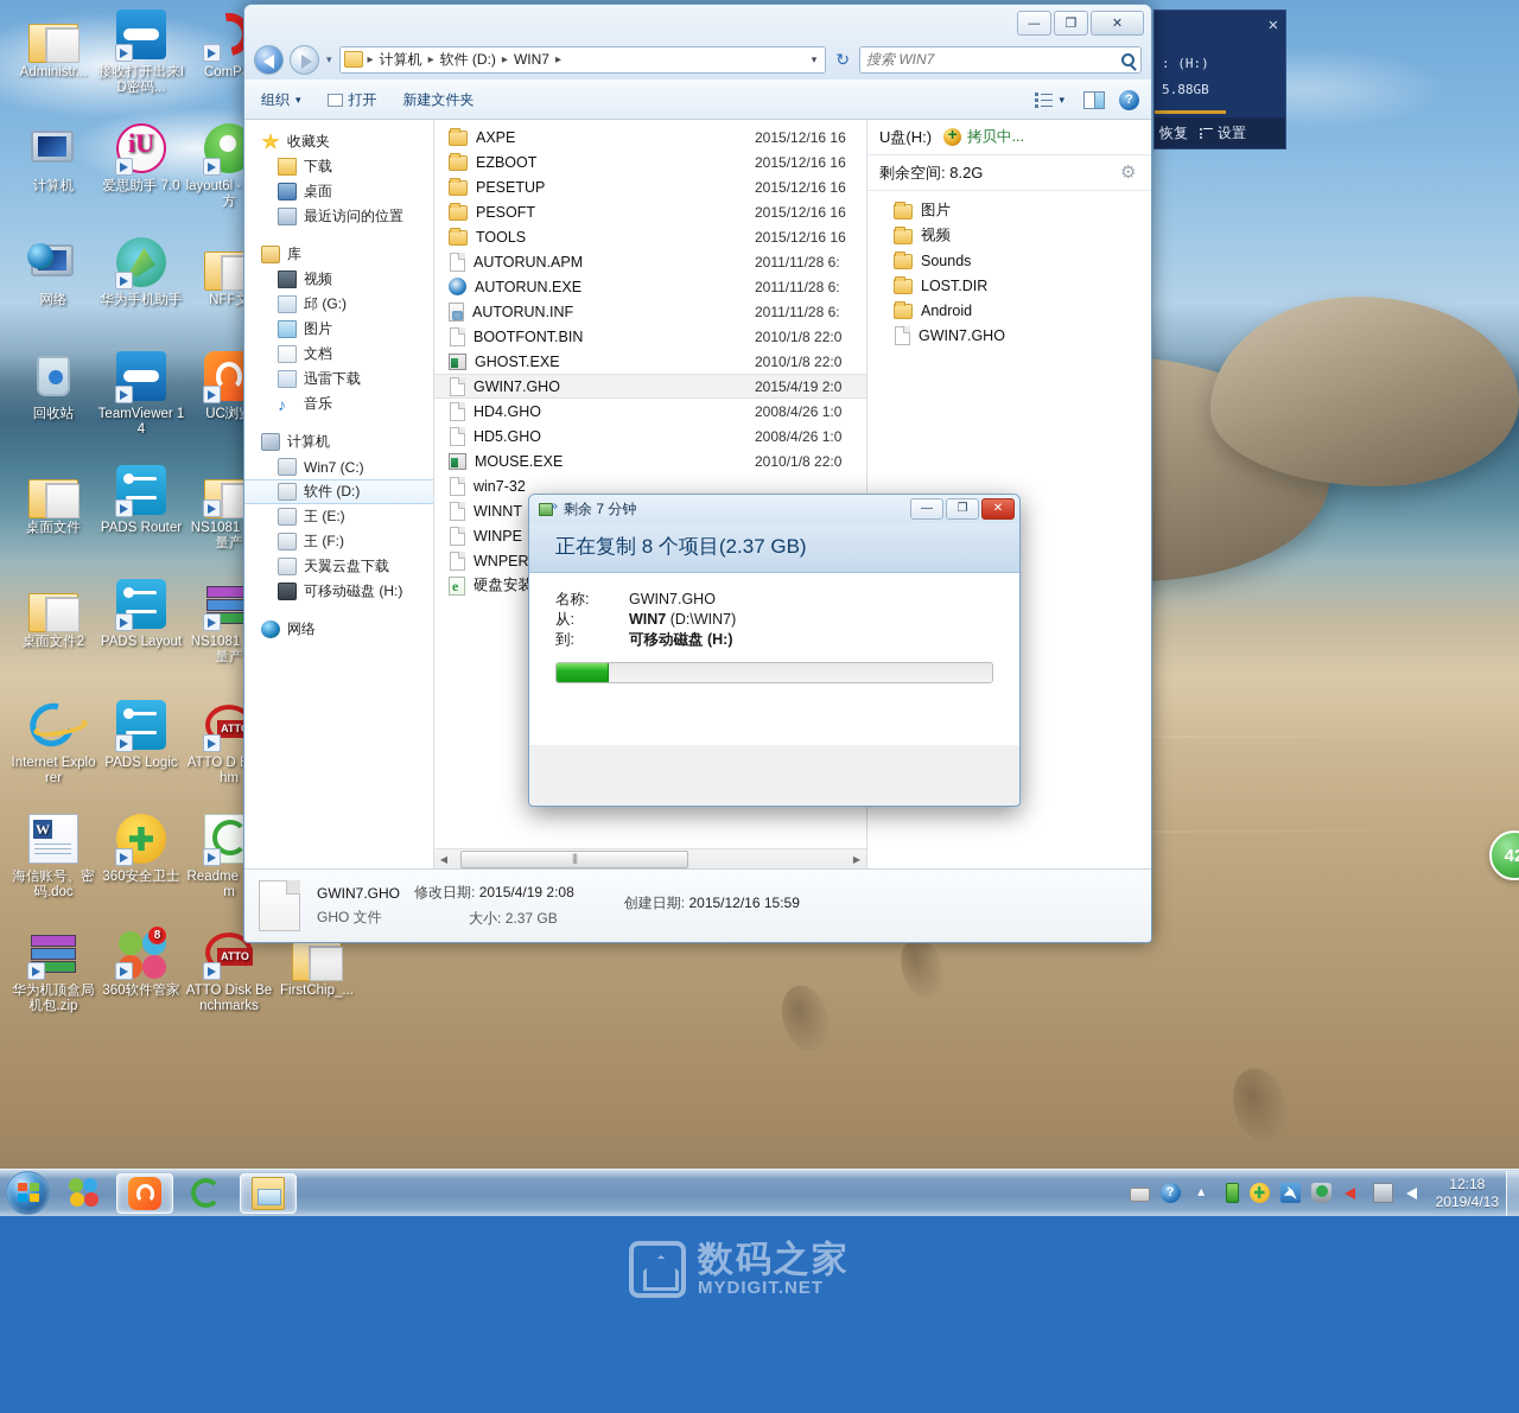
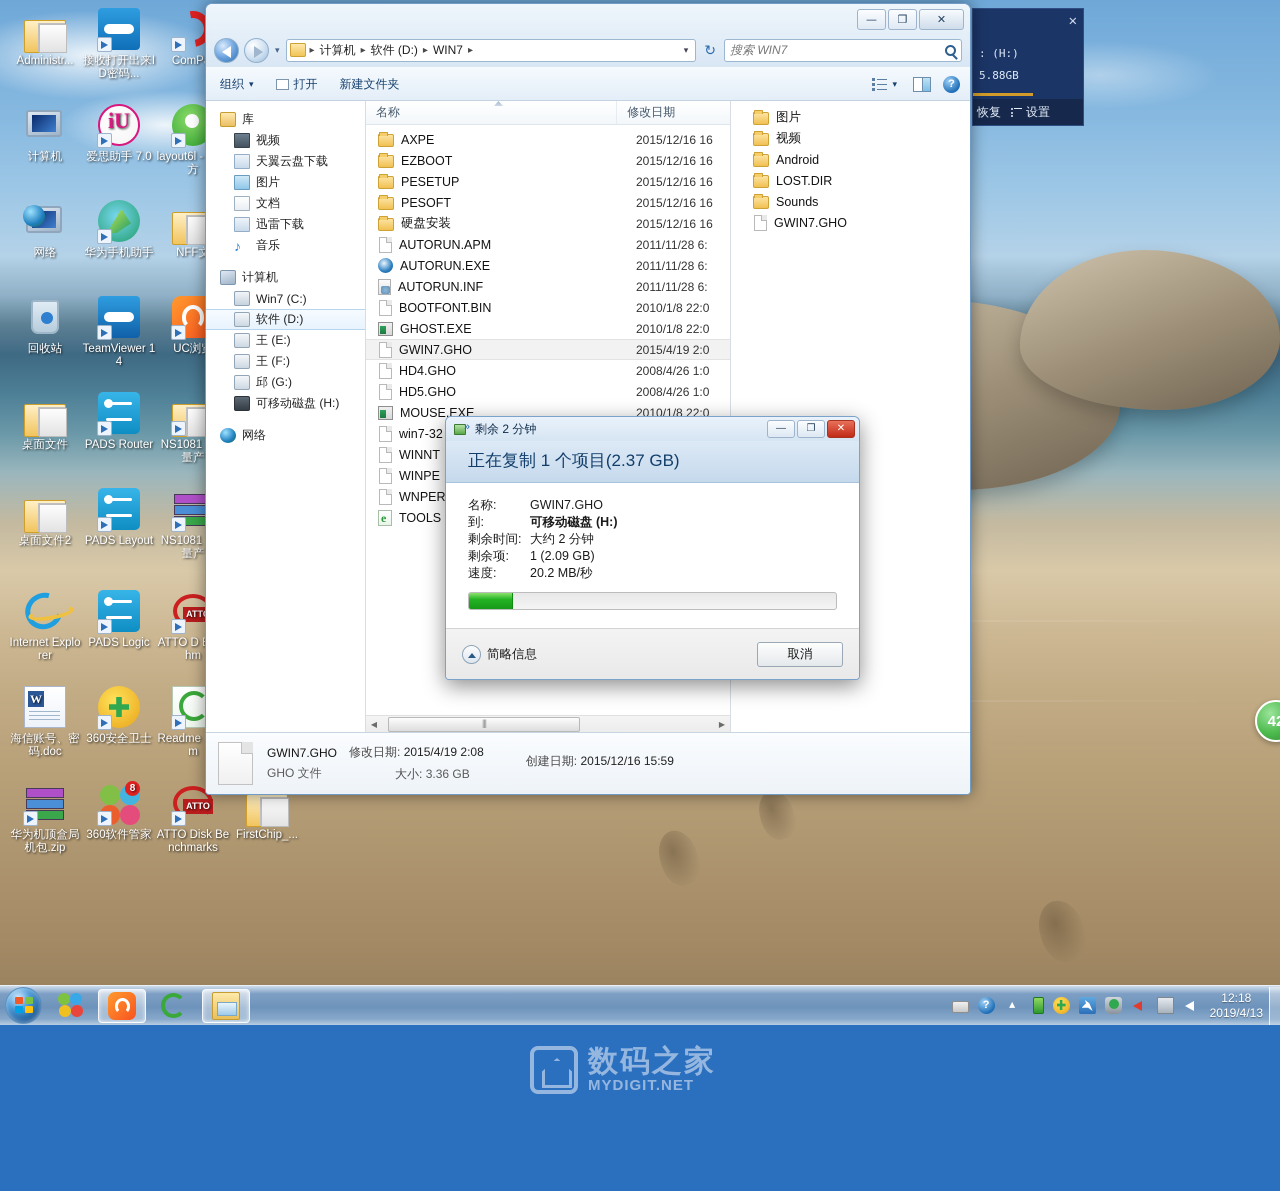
  Administr...
  接收打开出来ID密码...
  计算机
  iU
  爱思助手 7.0
  layout6l -方
  网络
  华为手机助手
  NFF
  回收站
  TeamViewer 14
  UC浏
  桌面文件
  PADS Router
  NS1081量产
  桌面文件2
  PADS Layout
  NS1081量产
  Internet Explorer
  PADS Logic
  ATT
  W
  海信账号、密码.doc
  360安全卫士
  华为机顶盒局机包.zip
  8
  360软件管家
  ATTO
  ATTO Disk Benchmarks
  FirstChip_...
  ✕
  : (H:)
  5.88GB
  恢复
  设置
  —
  ❐
  ✕
  ▾
  ▸
  计算机
  ▸
  软件 (D:)
  ▸
  WIN7
  ▸
  ▾
  ↻
  搜索 WIN7
  组织
  ▾
  打开
  新建文件夹
  ▾
  ?
- 收藏夹
- 下载
- 桌面
- 最近访问的位置
  库
  视频
- 邱 (G:)
+ 天翼云盘下载
  图片
  文档
  迅雷下载
  ♪
  音乐
  计算机
  Win7 (C:)
  软件 (D:)
  王 (E:)
  王 (F:)
- 天翼云盘下载
+ 邱 (G:)
  可移动磁盘 (H:)
  网络
+ 名称
+ 修改日期
  AXPE
  2015/12/16 16
  EZBOOT
  2015/12/16 16
  PESETUP
  2015/12/16 16
  PESOFT
  2015/12/16 16
- TOOLS
+ 硬盘安装
  2015/12/16 16
  AUTORUN.APM
  2011/11/28 6:
  AUTORUN.EXE
  2011/11/28 6:
  AUTORUN.INF
  2011/11/28 6:
  BOOTFONT.BIN
  2010/1/8 22:0
  GHOST.EXE
  2010/1/8 22:0
  GWIN7.GHO
  2015/4/19 2:0
  HD4.GHO
  2008/4/26 1:0
  HD5.GHO
  2008/4/26 1:0
  MOUSE.EXE
  2010/1/8 22:0
  win7-32
  WINNT
  WINPE
  WNPER
- 硬盘安装
+ TOOLS
  ◀
  ▶
- U盘(H:)
- 拷贝中...
- 剩余空间: 8.2G
- ⚙
  图片
  视频
- Sounds
+ Android
  LOST.DIR
- Android
+ Sounds
  GWIN7.GHO
  GWIN7.GHO
  GHO 文件
  修改日期: 2015/4/19 2:08
- 大小: 2.37 GB
+ 大小: 3.36 GB
  创建日期: 2015/12/16 15:59
- 剩余 7 分钟
+ 剩余 2 分钟
  —
  ❐
  ✕
- 正在复制 8 个项目(2.37 GB)
+ 正在复制 1 个项目(2.37 GB)
  名称:
  GWIN7.GHO
- 从:
- WIN7 (D:\WIN7)
  到:
  可移动磁盘 (H:)
+ 剩余时间:
+ 大约 2 分钟
+ 剩余项:
+ 1 (2.09 GB)
+ 速度:
+ 20.2 MB/秒
+ 简略信息
+ 取消
  数码之家
  MYDIGIT.NET
  ?
  ▴
  12:18
  2019/4/13
